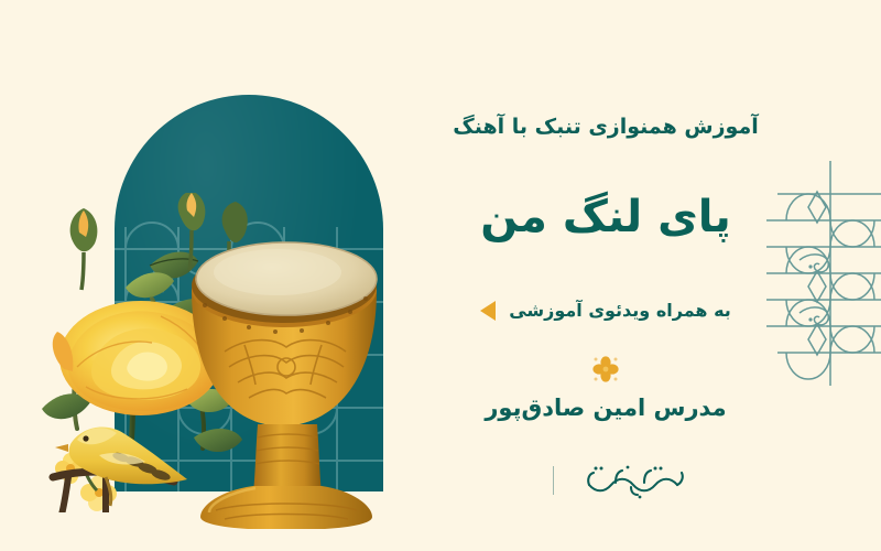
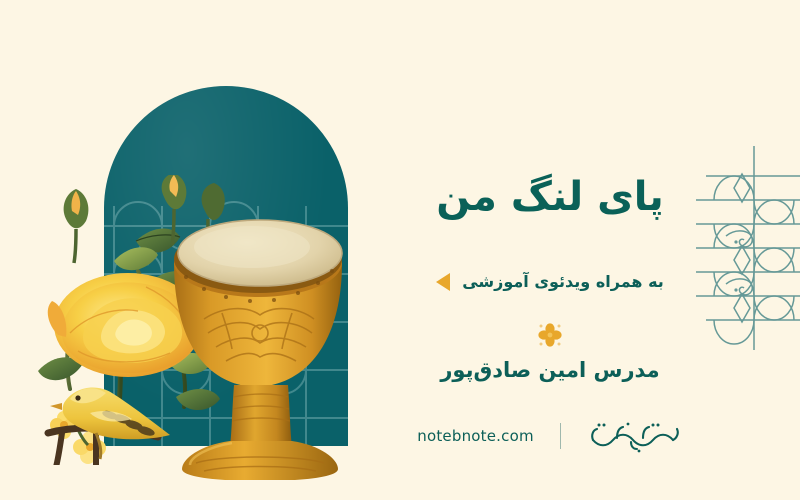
- آموزش همنوازی تنبک با آهنگ
  پای لنگ من
  به همراه ویدئوی آموزشی
  مدرس امین صادقپور
+ notebnote.com
